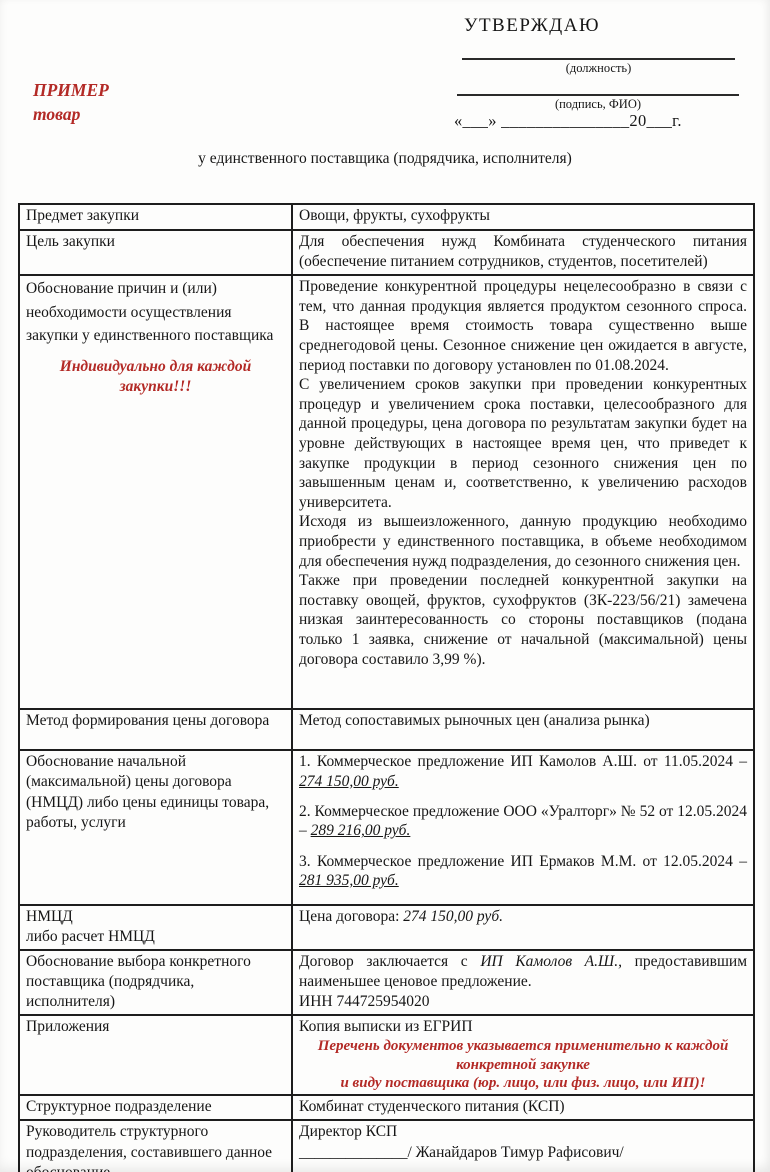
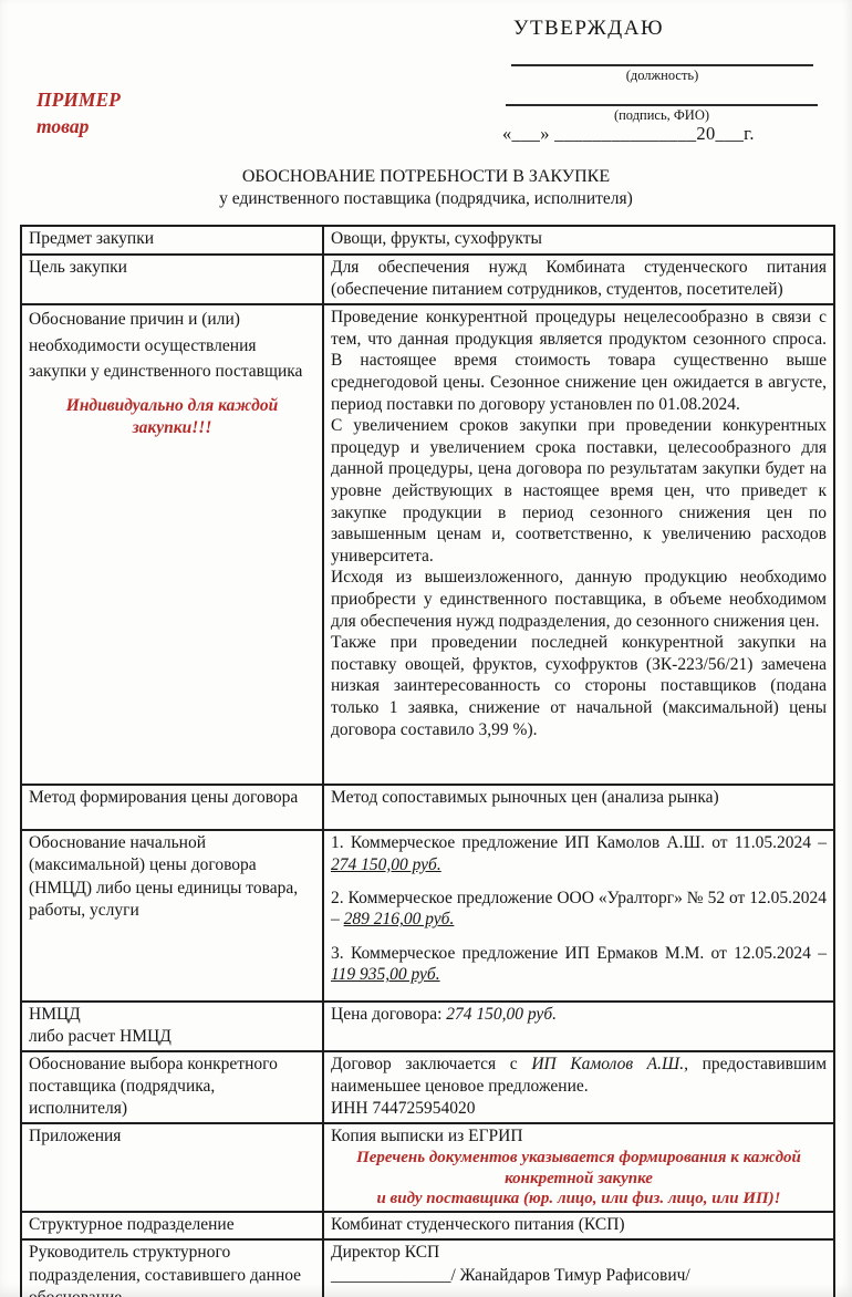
  УТВЕРЖДАЮ
  (должность)
  (подпись, ФИО)
  «___» _______________20___г.
  ПРИМЕР
  товар
+ ОБОСНОВАНИЕ ПОТРЕБНОСТИ В ЗАКУПКЕ
  у единственного поставщика (подрядчика, исполнителя)
  Предмет закупки	Овощи, фрукты, сухофрукты
  Цель закупки	Для обеспечения нужд Комбината студенческого питания (обеспечение питанием сотрудников, студентов, посетителей)
  Обоснование причин и (или) необходимости осуществления закупки у единственного поставщика Индивидуально для каждой закупки!!!	Проведение конкурентной процедуры нецелесообразно в связи с тем, что данная продукция является продуктом сезонного спроса. В настоящее время стоимость товара существенно выше среднегодовой цены. Сезонное снижение цен ожидается в августе, период поставки по договору установлен по 01.08.2024. С увеличением сроков закупки при проведении конкурентных процедур и увеличением срока поставки, целесообразного для данной процедуры, цена договора по результатам закупки будет на уровне действующих в настоящее время цен, что приведет к закупке продукции в период сезонного снижения цен по завышенным ценам и, соответственно, к увеличению расходов университета. Исходя из вышеизложенного, данную продукцию необходимо приобрести у единственного поставщика, в объеме необходимом для обеспечения нужд подразделения, до сезонного снижения цен. Также при проведении последней конкурентной закупки на поставку овощей, фруктов, сухофруктов (ЗК-223/56/21) замечена низкая заинтересованность со стороны поставщиков (подана только 1 заявка, снижение от начальной (максимальной) цены договора составило 3,99 %).
  Метод формирования цены договора	Метод сопоставимых рыночных цен (анализа рынка)
- Обоснование начальной (максимальной) цены договора (НМЦД) либо цены единицы товара, работы, услуги	1. Коммерческое предложение ИП Камолов А.Ш. от 11.05.2024 – 274 150,00 руб. 2. Коммерческое предложение ООО «Уралторг» № 52 от 12.05.2024 – 289 216,00 руб. 3. Коммерческое предложение ИП Ермаков М.М. от 12.05.2024 – 281 935,00 руб.
+ Обоснование начальной (максимальной) цены договора (НМЦД) либо цены единицы товара, работы, услуги	1. Коммерческое предложение ИП Камолов А.Ш. от 11.05.2024 – 274 150,00 руб. 2. Коммерческое предложение ООО «Уралторг» № 52 от 12.05.2024 – 289 216,00 руб. 3. Коммерческое предложение ИП Ермаков М.М. от 12.05.2024 – 119 935,00 руб.
  НМЦД либо расчет НМЦД	Цена договора: 274 150,00 руб.
  Обоснование выбора конкретного поставщика (подрядчика, исполнителя)	Договор заключается с ИП Камолов А.Ш., предоставившим наименьшее ценовое предложение. ИНН 744725954020
- Приложения	Копия выписки из ЕГРИП Перечень документов указывается применительно к каждой конкретной закупке и виду поставщика (юр. лицо, или физ. лицо, или ИП)!
+ Приложения	Копия выписки из ЕГРИП Перечень документов указывается формирования к каждой конкретной закупке и виду поставщика (юр. лицо, или физ. лицо, или ИП)!
  Структурное подразделение	Комбинат студенческого питания (КСП)
  Руководитель структурного подразделения, составившего данное	Директор КСП ______________/ Жанайдаров Тимур Рафисович/
